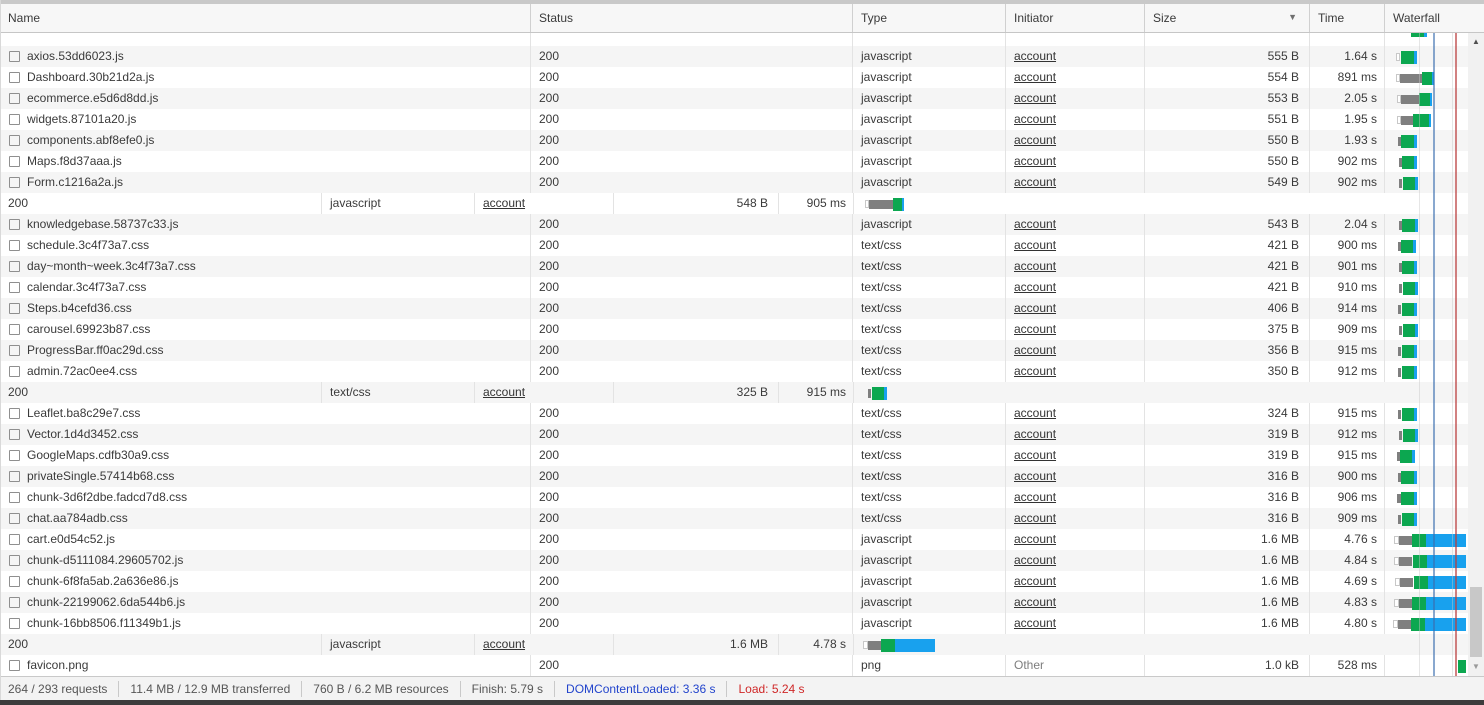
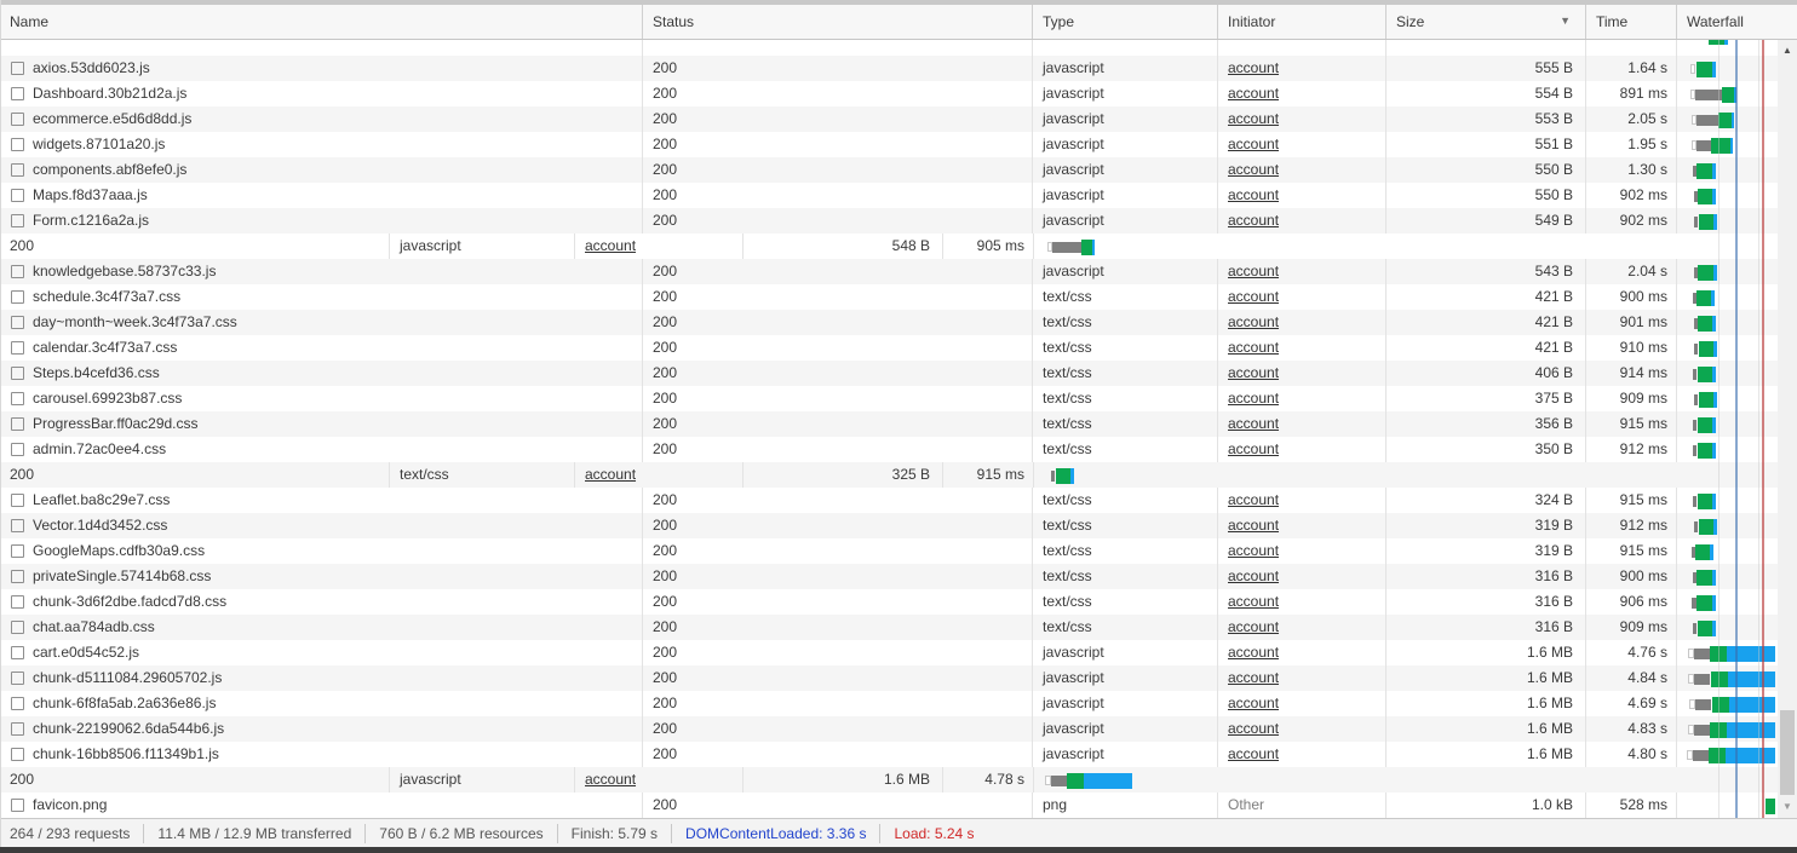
  Name
  Status
  Type
  Initiator
  Size
  ▼
  Time
  Waterfall
  axios.53dd6023.js
  200
  javascript
  account
  555 B
  1.64 s
  Dashboard.30b21d2a.js
  200
  javascript
  account
  554 B
  891 ms
  ecommerce.e5d6d8dd.js
  200
  javascript
  account
  553 B
  2.05 s
  widgets.87101a20.js
  200
  javascript
  account
  551 B
  1.95 s
  components.abf8efe0.js
  200
  javascript
  account
  550 B
- 1.93 s
+ 1.30 s
  Maps.f8d37aaa.js
  200
  javascript
  account
  550 B
  902 ms
  Form.c1216a2a.js
  200
  javascript
  account
  549 B
  902 ms
  200
  javascript
  account
  548 B
  905 ms
  knowledgebase.58737c33.js
  200
  javascript
  account
  543 B
  2.04 s
  schedule.3c4f73a7.css
  200
  text/css
  account
  421 B
  900 ms
  day~month~week.3c4f73a7.css
  200
  text/css
  account
  421 B
  901 ms
  calendar.3c4f73a7.css
  200
  text/css
  account
  421 B
  910 ms
  Steps.b4cefd36.css
  200
  text/css
  account
  406 B
  914 ms
  carousel.69923b87.css
  200
  text/css
  account
  375 B
  909 ms
  ProgressBar.ff0ac29d.css
  200
  text/css
  account
  356 B
  915 ms
  admin.72ac0ee4.css
  200
  text/css
  account
  350 B
  912 ms
  200
  text/css
  account
  325 B
  915 ms
  Leaflet.ba8c29e7.css
  200
  text/css
  account
  324 B
  915 ms
  Vector.1d4d3452.css
  200
  text/css
  account
  319 B
  912 ms
  GoogleMaps.cdfb30a9.css
  200
  text/css
  account
  319 B
  915 ms
  privateSingle.57414b68.css
  200
  text/css
  account
  316 B
  900 ms
  chunk-3d6f2dbe.fadcd7d8.css
  200
  text/css
  account
  316 B
  906 ms
  chat.aa784adb.css
  200
  text/css
  account
  316 B
  909 ms
  cart.e0d54c52.js
  200
  javascript
  account
  1.6 MB
  4.76 s
  chunk-d5111084.29605702.js
  200
  javascript
  account
  1.6 MB
  4.84 s
  chunk-6f8fa5ab.2a636e86.js
  200
  javascript
  account
  1.6 MB
  4.69 s
  chunk-22199062.6da544b6.js
  200
  javascript
  account
  1.6 MB
  4.83 s
  chunk-16bb8506.f11349b1.js
  200
  javascript
  account
  1.6 MB
  4.80 s
  200
  javascript
  account
  1.6 MB
  4.78 s
  favicon.png
  200
  png
  Other
  1.0 kB
  528 ms
  ▲
  ▼
  264 / 293 requests
  11.4 MB / 12.9 MB transferred
  760 B / 6.2 MB resources
  Finish: 5.79 s
  DOMContentLoaded: 3.36 s
  Load: 5.24 s
